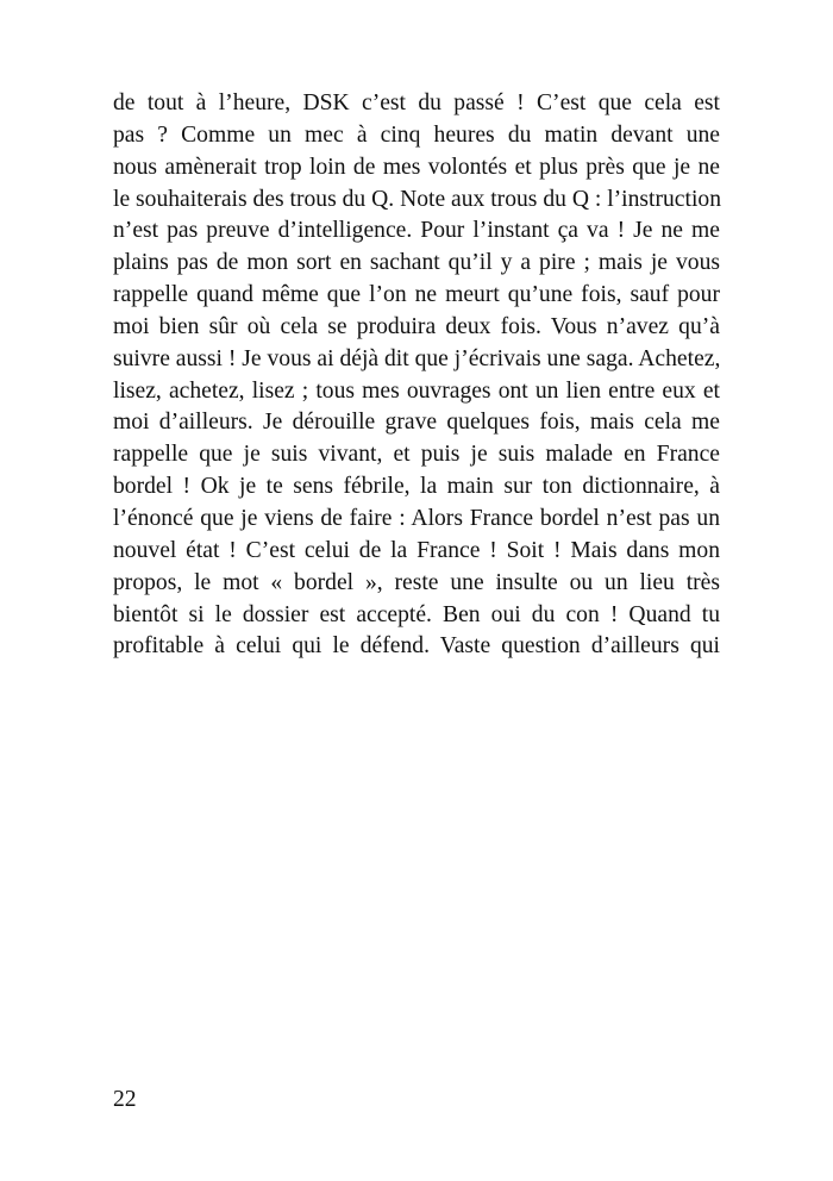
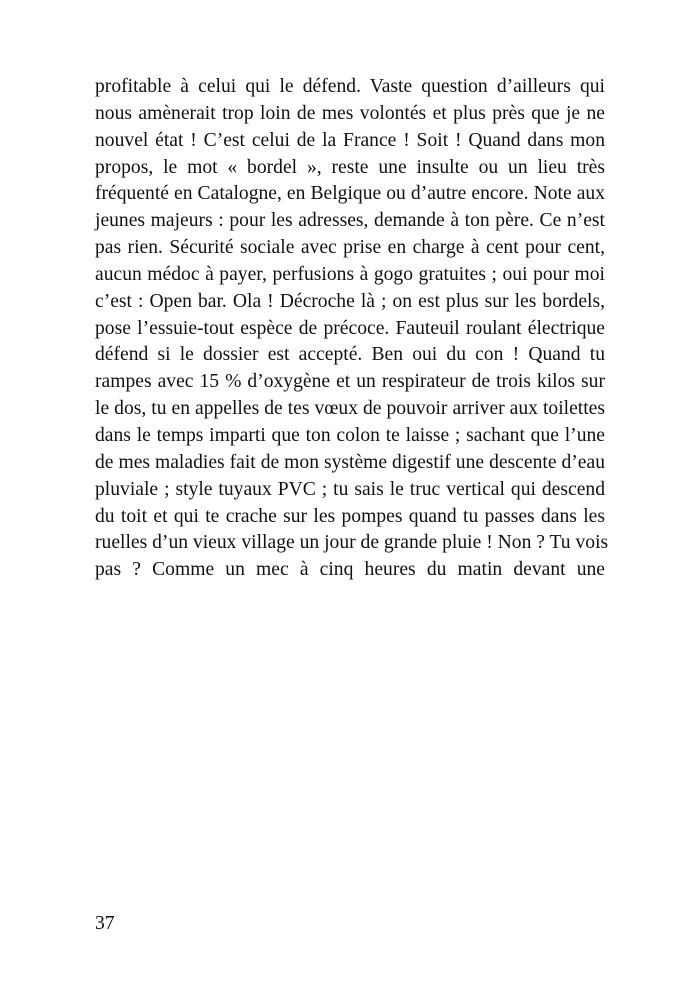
- de tout à l’heure, DSK c’est du passé ! C’est que cela est
- pas ? Comme un mec à cinq heures du matin devant une
+ profitable à celui qui le défend. Vaste question d’ailleurs qui
  nous amènerait trop loin de mes volontés et plus près que je ne
- le souhaiterais des trous du Q. Note aux trous du Q : l’instruction
- n’est pas preuve d’intelligence. Pour l’instant ça va ! Je ne me
- plains pas de mon sort en sachant qu’il y a pire ; mais je vous
- rappelle quand même que l’on ne meurt qu’une fois, sauf pour
- moi bien sûr où cela se produira deux fois. Vous n’avez qu’à
- suivre aussi ! Je vous ai déjà dit que j’écrivais une saga. Achetez,
- lisez, achetez, lisez ; tous mes ouvrages ont un lien entre eux et
- moi d’ailleurs. Je dérouille grave quelques fois, mais cela me
- rappelle que je suis vivant, et puis je suis malade en France
- bordel ! Ok je te sens fébrile, la main sur ton dictionnaire, à
- l’énoncé que je viens de faire : Alors France bordel n’est pas un
- nouvel état ! C’est celui de la France ! Soit ! Mais dans mon
+ nouvel état ! C’est celui de la France ! Soit ! Quand dans mon
  propos, le mot « bordel », reste une insulte ou un lieu très
+ fréquenté en Catalogne, en Belgique ou d’autre encore. Note aux
+ jeunes majeurs : pour les adresses, demande à ton père. Ce n’est
+ pas rien. Sécurité sociale avec prise en charge à cent pour cent,
+ aucun médoc à payer, perfusions à gogo gratuites ; oui pour moi
+ c’est : Open bar. Ola ! Décroche là ; on est plus sur les bordels,
+ pose l’essuie-tout espèce de précoce. Fauteuil roulant électrique
- bientôt si le dossier est accepté. Ben oui du con ! Quand tu
+ défend si le dossier est accepté. Ben oui du con ! Quand tu
+ rampes avec 15 % d’oxygène et un respirateur de trois kilos sur
+ le dos, tu en appelles de tes vœux de pouvoir arriver aux toilettes
+ dans le temps imparti que ton colon te laisse ; sachant que l’une
+ de mes maladies fait de mon système digestif une descente d’eau
+ pluviale ; style tuyaux PVC ; tu sais le truc vertical qui descend
+ du toit et qui te crache sur les pompes quand tu passes dans les
+ ruelles d’un vieux village un jour de grande pluie ! Non ? Tu vois
- profitable à celui qui le défend. Vaste question d’ailleurs qui
+ pas ? Comme un mec à cinq heures du matin devant une
- 22
+ 37
